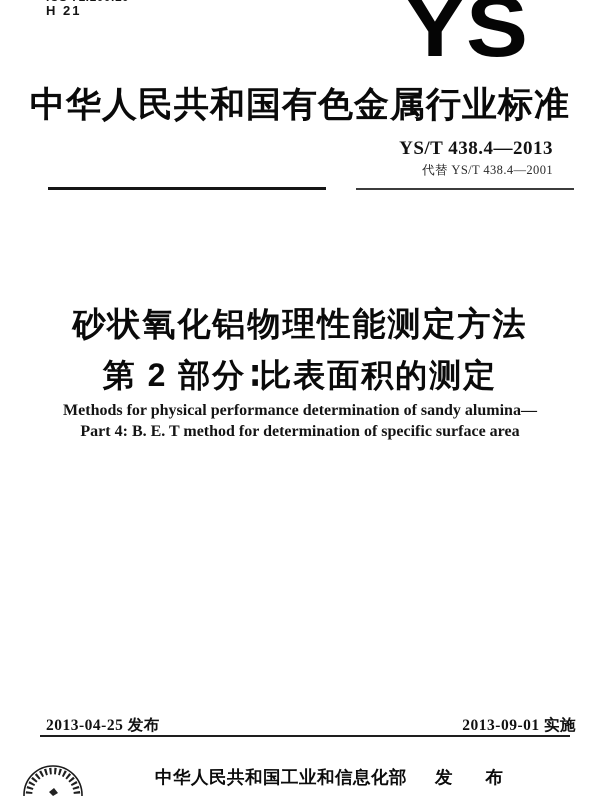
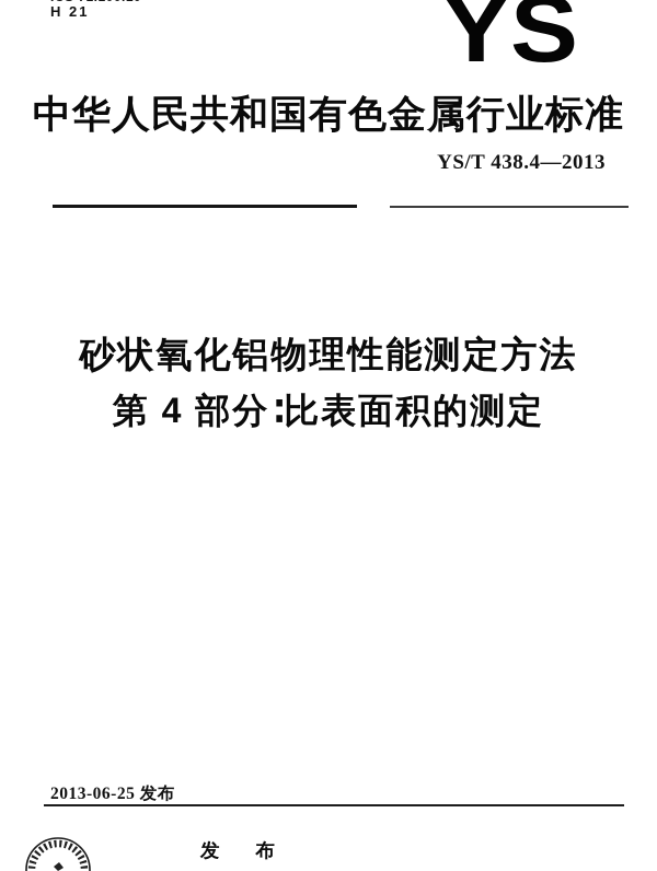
  H 21
  YS
  中华人民共和国有色金属行业标准
  YS/T 438.4—2013
- 代替 YS/T 438.4—2001
  砂状氧化铝物理性能测定方法
- 第 2 部分∶比表面积的测定
+ 第 4 部分∶比表面积的测定
- Methods for physical performance determination of sandy alumina—
- Part 4: B. E. T method for determination of specific surface area
- 2013-04-25 发布
+ 2013-06-25 发布
- 2013-09-01 实施
- 中华人民共和国工业和信息化部
  发 布
